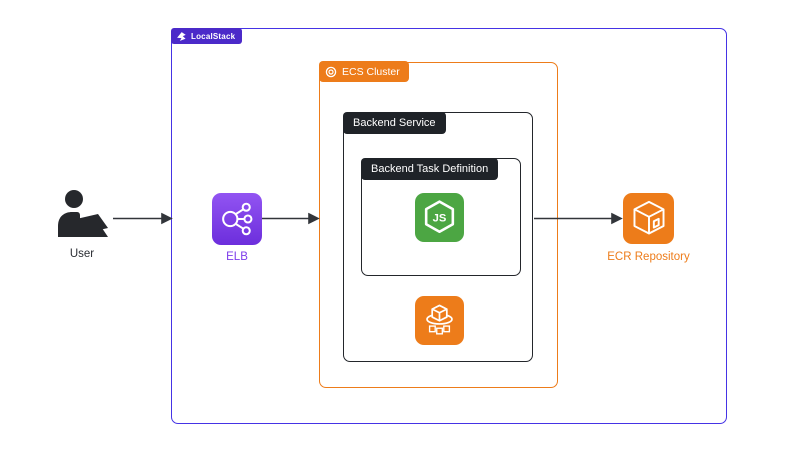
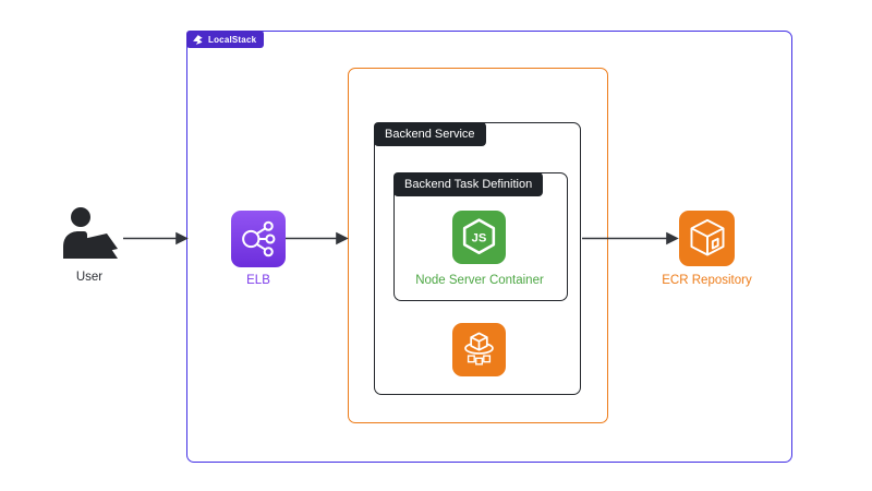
  LocalStack
- ECS Cluster
  Backend Service
  Backend Task Definition
  User
  ELB
  JS
+ Node Server Container
  ECR Repository
